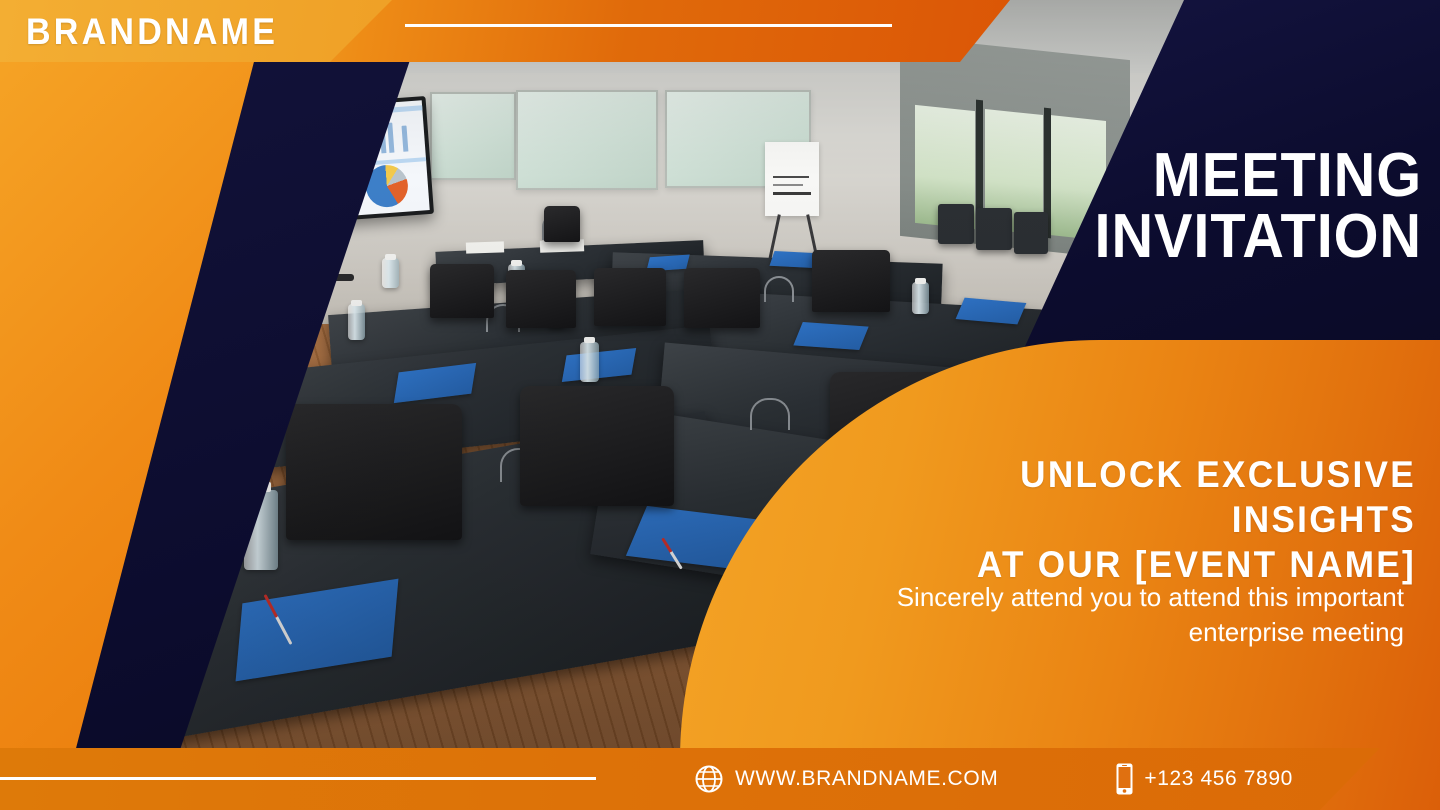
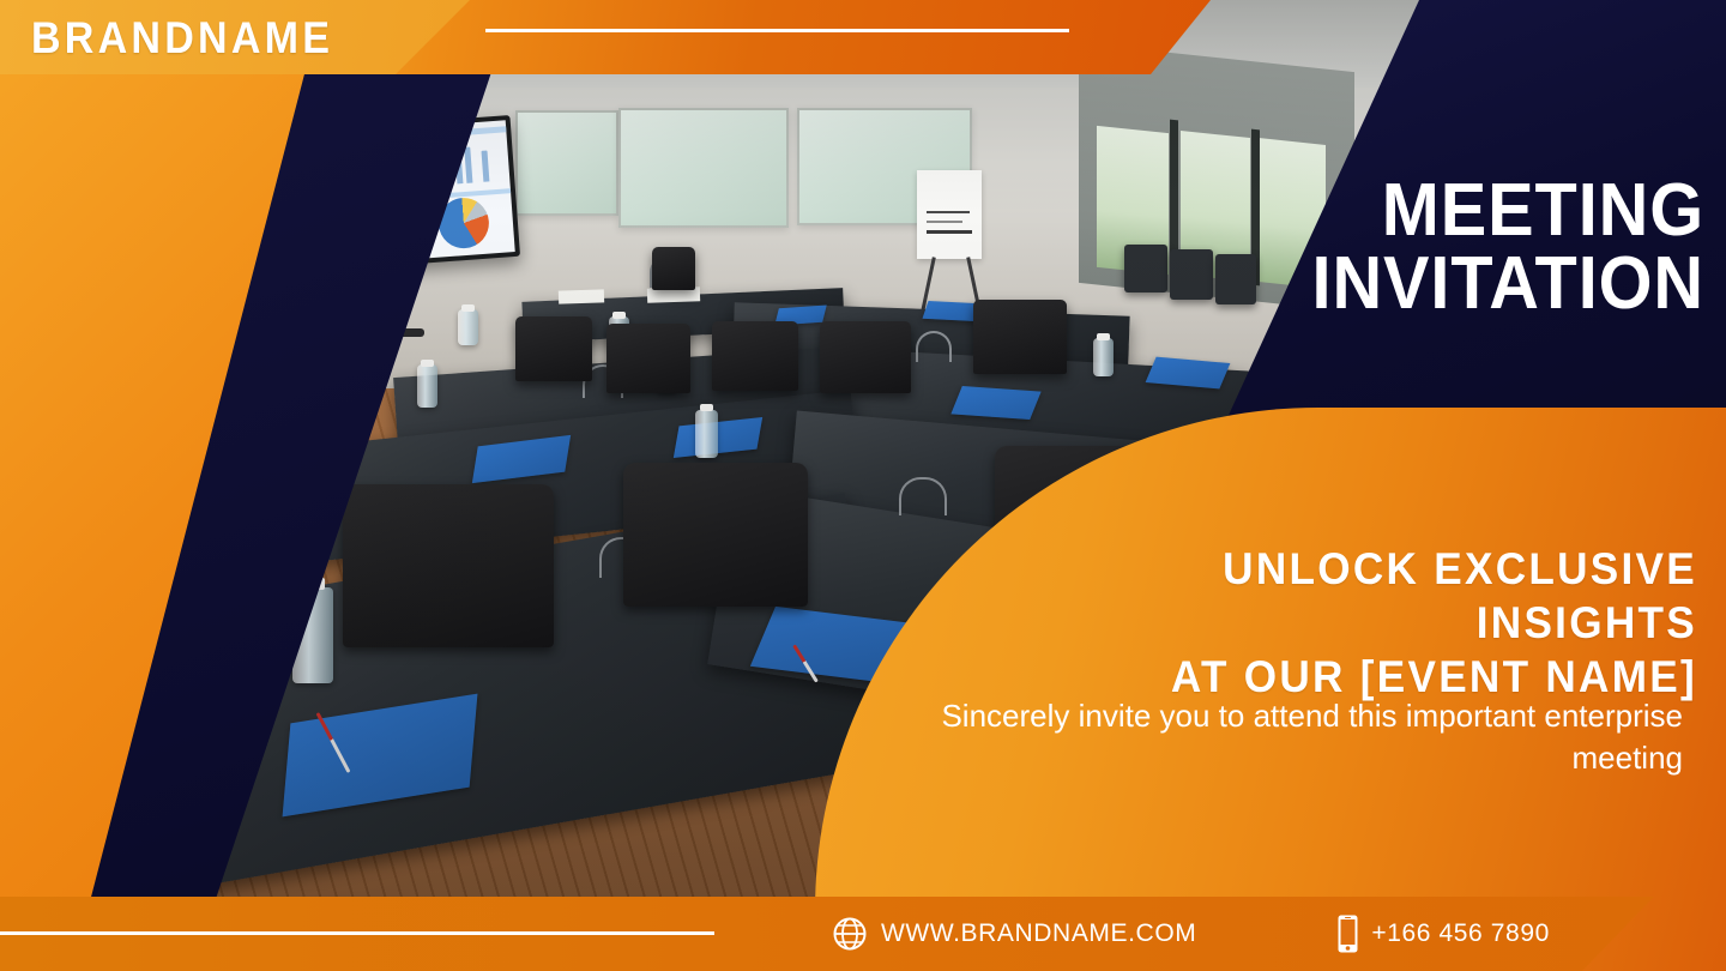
  BRANDNAME
  MEETING
  INVITATION
  UNLOCK EXCLUSIVE INSIGHTS
  AT OUR [EVENT NAME]
- Sincerely attend you to attend this important enterprise meeting
+ Sincerely invite you to attend this important enterprise meeting
  WWW.BRANDNAME.COM
- +123 456 7890
+ +166 456 7890
